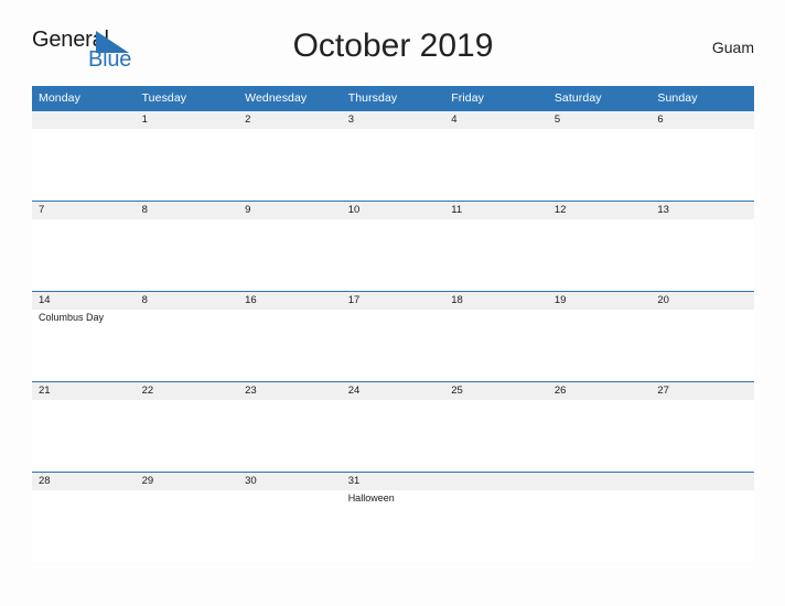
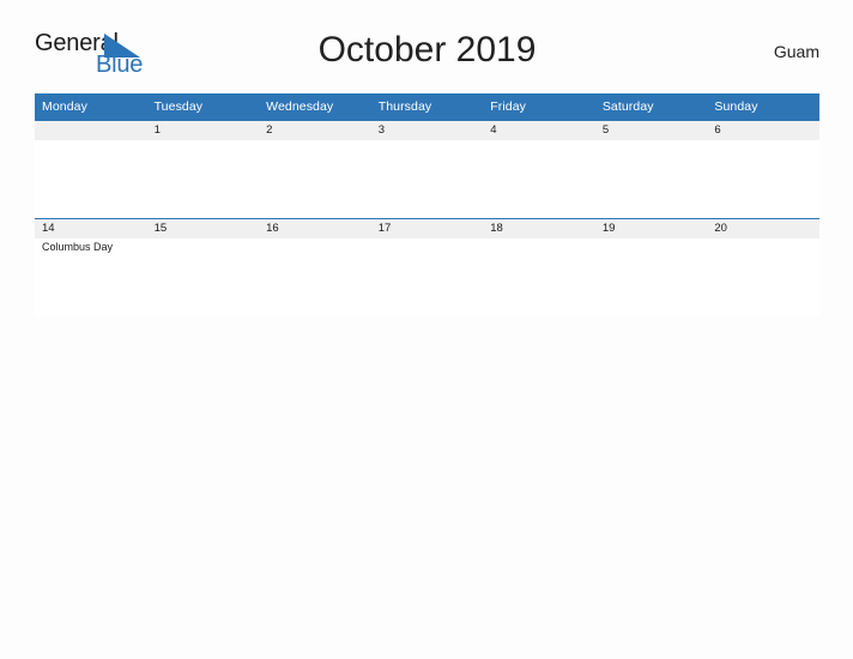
  Gener
  Blue
  October 2019
  Guam
  Monday	Tuesday	Wednesday	Thursday	Friday	Saturday	Sunday
  	1	2	3	4	5	6
- 7	8	9	10	11	12	13
- 14Columbus Day	8	16	17	18	19	20
+ 14Columbus Day	15	16	17	18	19	20
- 21	22	23	24	25	26	27
- 28	29	30	31Halloween
